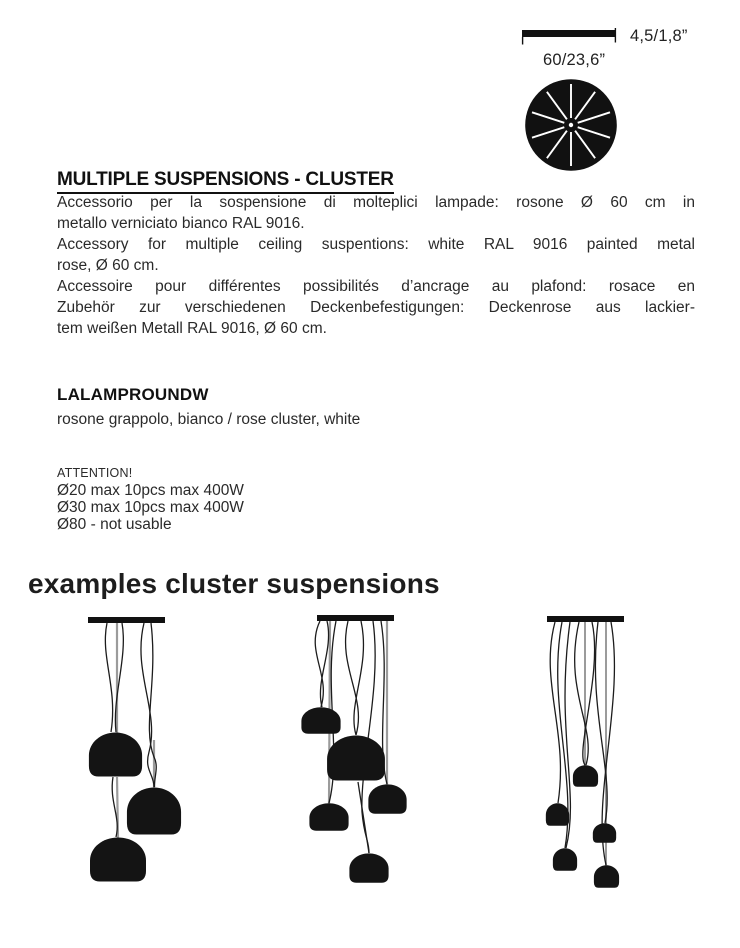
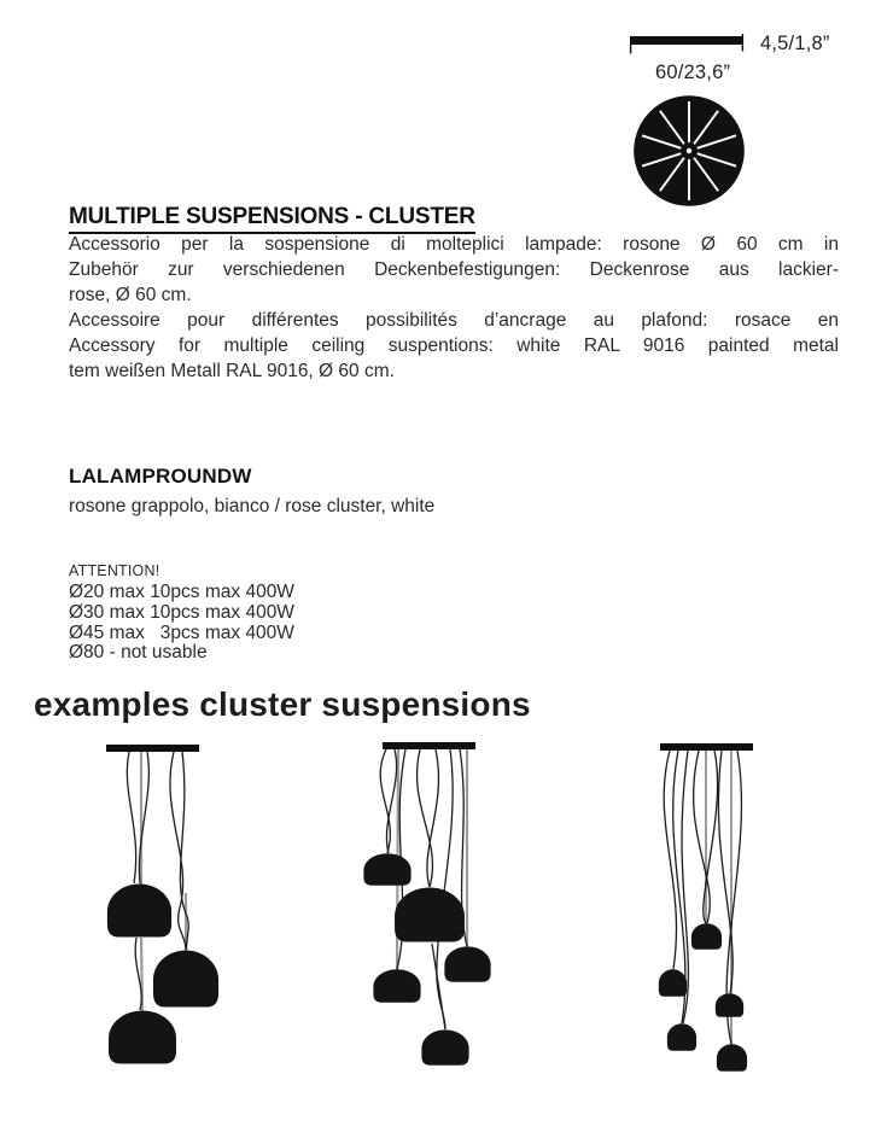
  4,5/1,8”
  60/23,6”
  MULTIPLE SUSPENSIONS - CLUSTER
  Accessorio per la sospensione di molteplici lampade: rosone Ø 60 cm in
- metallo verniciato bianco RAL 9016.
- Accessory for multiple ceiling suspentions: white RAL 9016 painted metal
+ Zubehör zur verschiedenen Deckenbefestigungen: Deckenrose aus lackier-
  rose, Ø 60 cm.
  Accessoire pour différentes possibilités d’ancrage au plafond: rosace en
- Zubehör zur verschiedenen Deckenbefestigungen: Deckenrose aus lackier-
+ Accessory for multiple ceiling suspentions: white RAL 9016 painted metal
  tem weißen Metall RAL 9016, Ø 60 cm.
  LALAMPROUNDW
  rosone grappolo, bianco / rose cluster, white
  ATTENTION!
  Ø20 max 10pcs max 400W
  Ø30 max 10pcs max 400W
+ Ø45 max 3pcs max 400W
  Ø80 - not usable
  examples cluster suspensions
